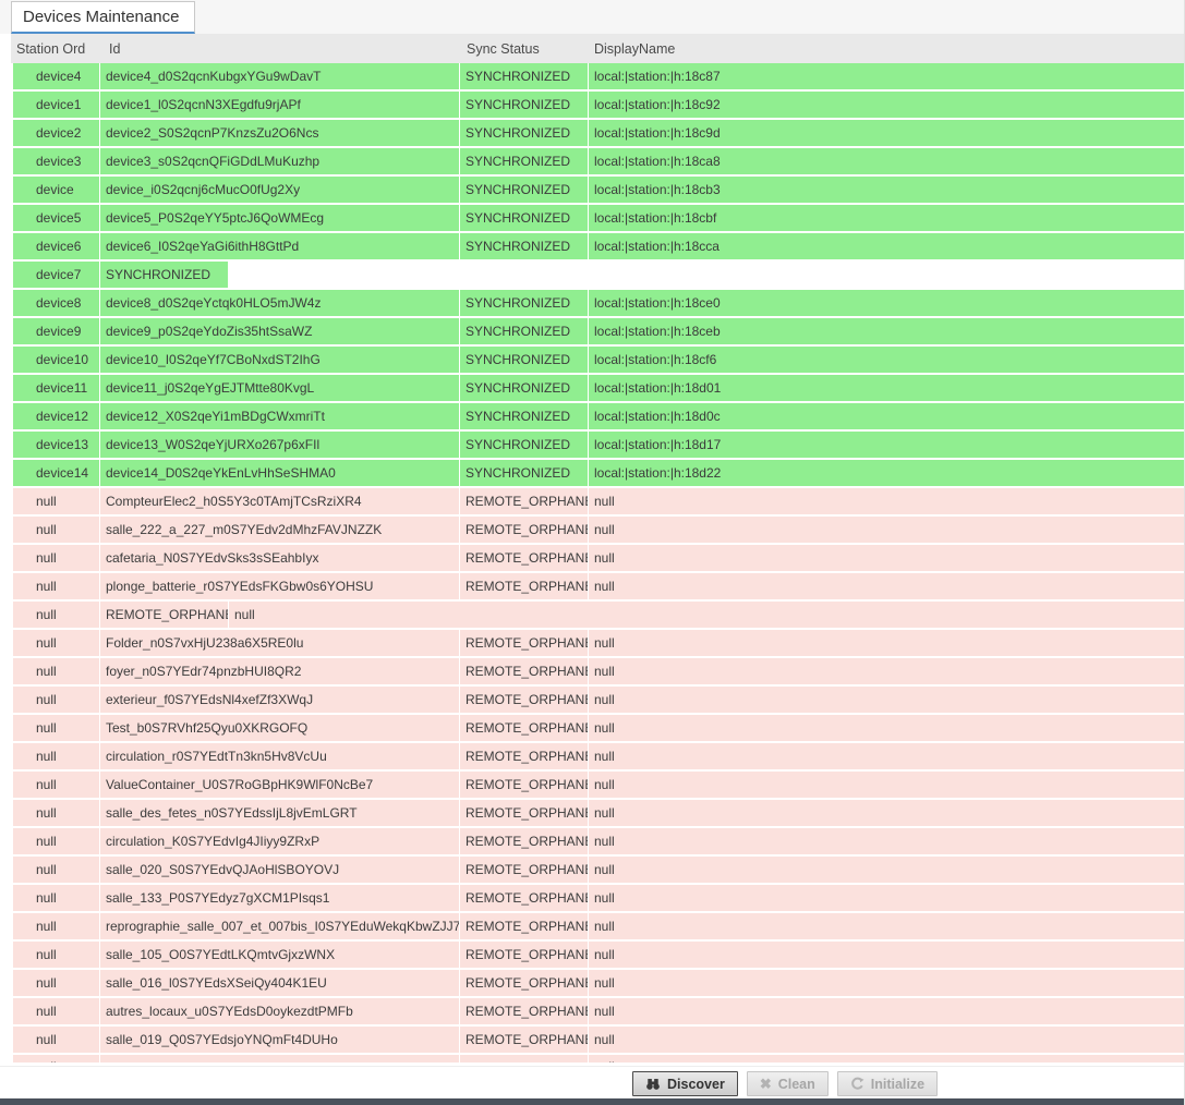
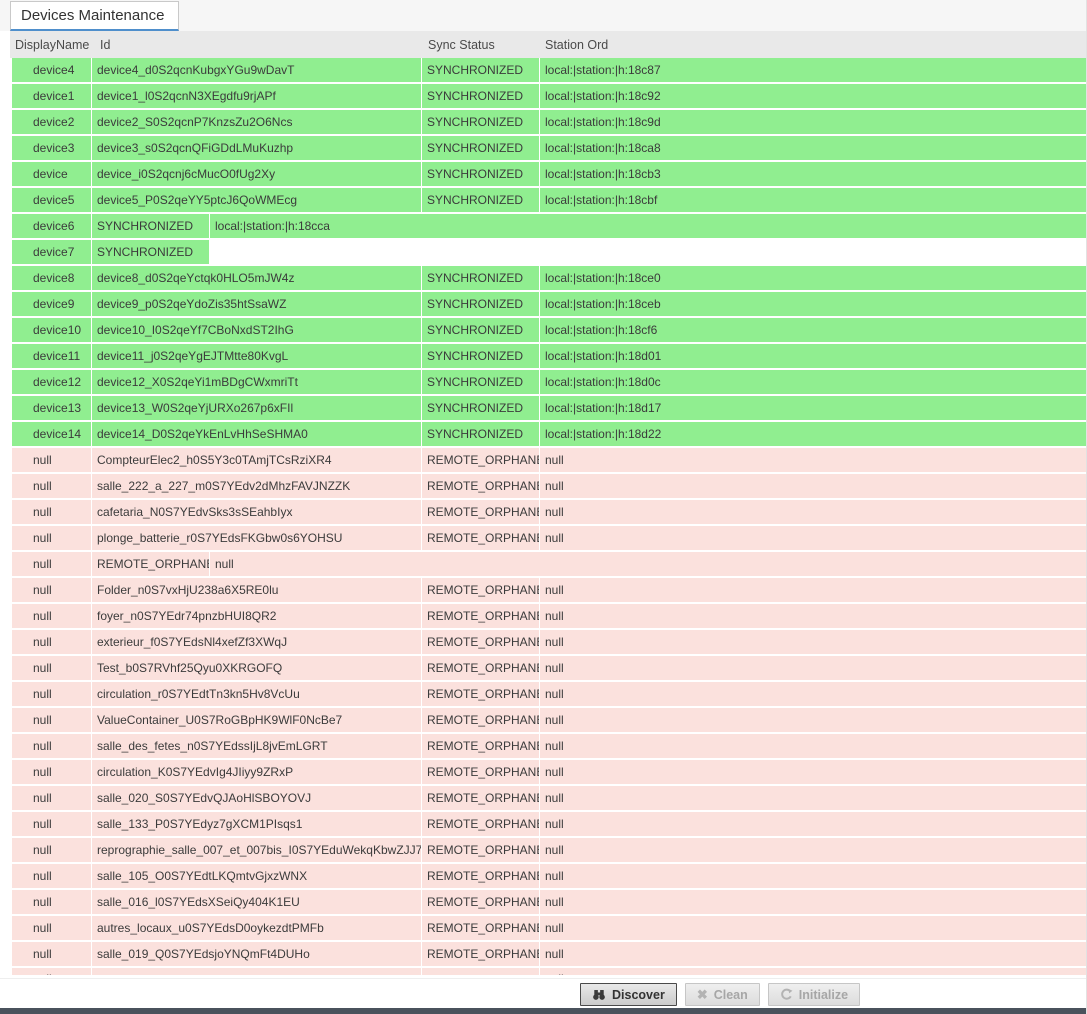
  Devices Maintenance
- Station Ord
+ DisplayName
  Id
  Sync Status
- DisplayName
+ Station Ord
  device4
  device4_d0S2qcnKubgxYGu9wDavT
  SYNCHRONIZED
  local:|station:|h:18c87
  device1
  device1_l0S2qcnN3XEgdfu9rjAPf
  SYNCHRONIZED
  local:|station:|h:18c92
  device2
  device2_S0S2qcnP7KnzsZu2O6Ncs
  SYNCHRONIZED
  local:|station:|h:18c9d
  device3
  device3_s0S2qcnQFiGDdLMuKuzhp
  SYNCHRONIZED
  local:|station:|h:18ca8
  device
  device_i0S2qcnj6cMucO0fUg2Xy
  SYNCHRONIZED
  local:|station:|h:18cb3
  device5
  device5_P0S2qeYY5ptcJ6QoWMEcg
  SYNCHRONIZED
  local:|station:|h:18cbf
  device6
- device6_I0S2qeYaGi6ithH8GttPd
  SYNCHRONIZED
  local:|station:|h:18cca
  device7
  SYNCHRONIZED
  device8
  device8_d0S2qeYctqk0HLO5mJW4z
  SYNCHRONIZED
  local:|station:|h:18ce0
  device9
  device9_p0S2qeYdoZis35htSsaWZ
  SYNCHRONIZED
  local:|station:|h:18ceb
  device10
  device10_I0S2qeYf7CBoNxdST2IhG
  SYNCHRONIZED
  local:|station:|h:18cf6
  device11
  device11_j0S2qeYgEJTMtte80KvgL
  SYNCHRONIZED
  local:|station:|h:18d01
  device12
  device12_X0S2qeYi1mBDgCWxmriTt
  SYNCHRONIZED
  local:|station:|h:18d0c
  device13
  device13_W0S2qeYjURXo267p6xFIl
  SYNCHRONIZED
  local:|station:|h:18d17
  device14
  device14_D0S2qeYkEnLvHhSeSHMA0
  SYNCHRONIZED
  local:|station:|h:18d22
  null
  CompteurElec2_h0S5Y3c0TAmjTCsRziXR4
  REMOTE_ORPHAN
  null
  null
  salle_222_a_227_m0S7YEdv2dMhzFAVJNZZK
  REMOTE_ORPHAN
  null
  null
  cafetaria_N0S7YEdvSks3sSEahbIyx
  REMOTE_ORPHAN
  null
  null
  plonge_batterie_r0S7YEdsFKGbw0s6YOHSU
  REMOTE_ORPHAN
  null
  null
  REMOTE_ORPHAN
  null
  null
  Folder_n0S7vxHjU238a6X5RE0lu
  REMOTE_ORPHAN
  null
  null
  foyer_n0S7YEdr74pnzbHUI8QR2
  REMOTE_ORPHAN
  null
  null
  exterieur_f0S7YEdsNl4xefZf3XWqJ
  REMOTE_ORPHAN
  null
  null
  Test_b0S7RVhf25Qyu0XKRGOFQ
  REMOTE_ORPHAN
  null
  null
  circulation_r0S7YEdtTn3kn5Hv8VcUu
  REMOTE_ORPHAN
  null
  null
  ValueContainer_U0S7RoGBpHK9WlF0NcBe7
  REMOTE_ORPHAN
  null
  null
  salle_des_fetes_n0S7YEdssIjL8jvEmLGRT
  REMOTE_ORPHAN
  null
  null
  circulation_K0S7YEdvIg4JIiyy9ZRxP
  REMOTE_ORPHAN
  null
  null
  salle_020_S0S7YEdvQJAoHlSBOYOVJ
  REMOTE_ORPHAN
  null
  null
  salle_133_P0S7YEdyz7gXCM1PIsqs1
  REMOTE_ORPHAN
  null
  null
  reprographie_salle_007_et_007bis_I0S7YEduWekqKbwZJJ7
  REMOTE_ORPHAN
  null
  null
  salle_105_O0S7YEdtLKQmtvGjxzWNX
  REMOTE_ORPHAN
  null
  null
  salle_016_l0S7YEdsXSeiQy404K1EU
  REMOTE_ORPHAN
  null
  null
  autres_locaux_u0S7YEdsD0oykezdtPMFb
  REMOTE_ORPHAN
  null
  null
  salle_019_Q0S7YEdsjoYNQmFt4DUHo
  REMOTE_ORPHAN
  null
  Discover
  ✖
  Clean
  Initialize
